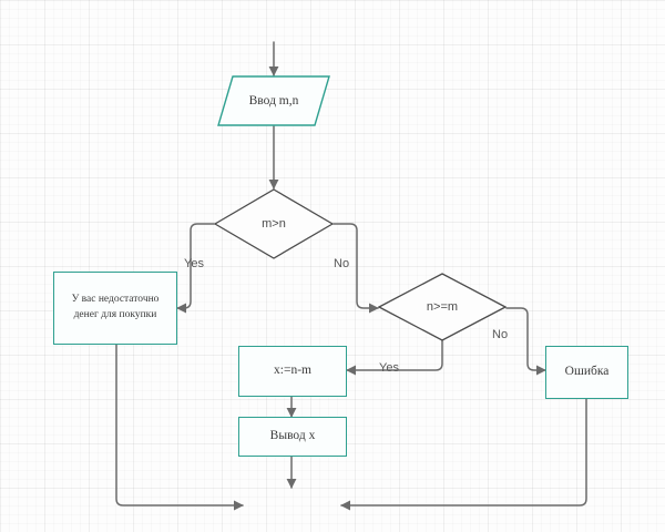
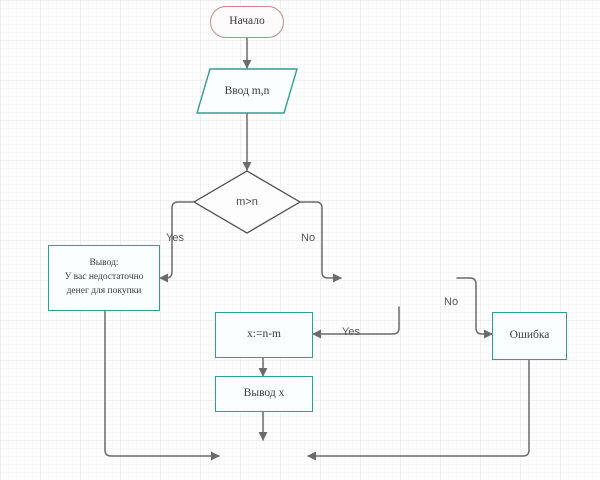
+ Начало
  Ввод m,n
  m>n
  Yes
  No
+ Вывод:
  У вас недостаточно
  денег для покупки
- n>=m
  Yes
  No
  x:=n-m
  Вывод x
  Ошибка
